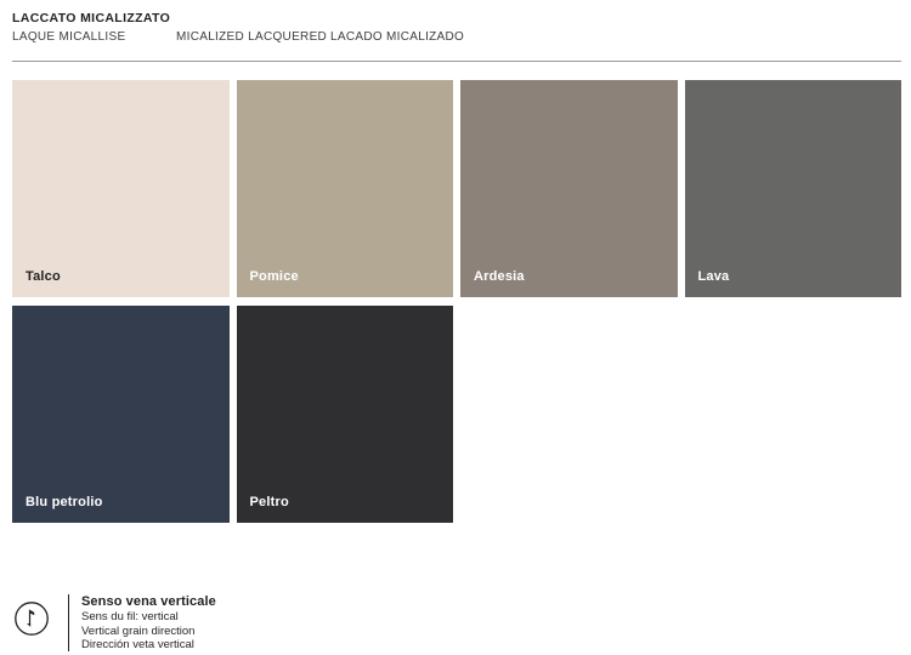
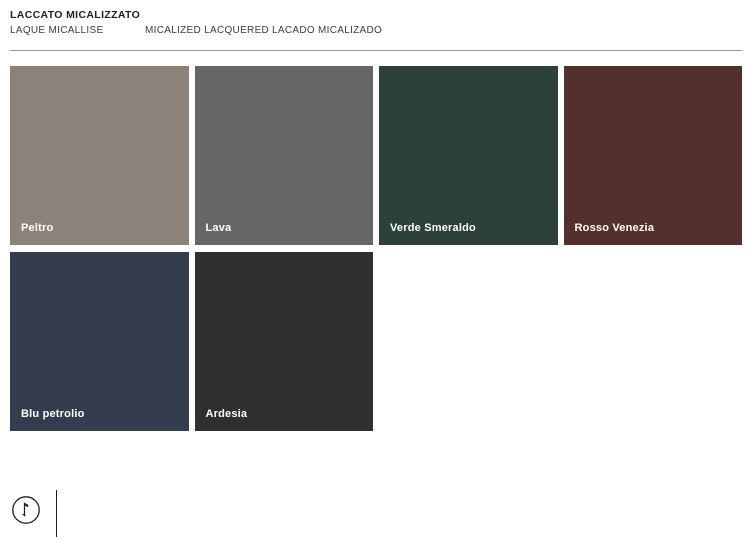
  LACCATO MICALIZZATO
  LAQUE MICALLISE
  MICALIZED LACQUERED
  LACADO MICALIZADO
- Talco
- Pomice
- Ardesia
+ Peltro
  Lava
+ Verde Smeraldo
+ Rosso Venezia
  Blu petrolio
- Peltro
+ Ardesia
- Senso vena verticale
- Sens du fil: vertical
- Vertical grain direction
- Dirección veta vertical
